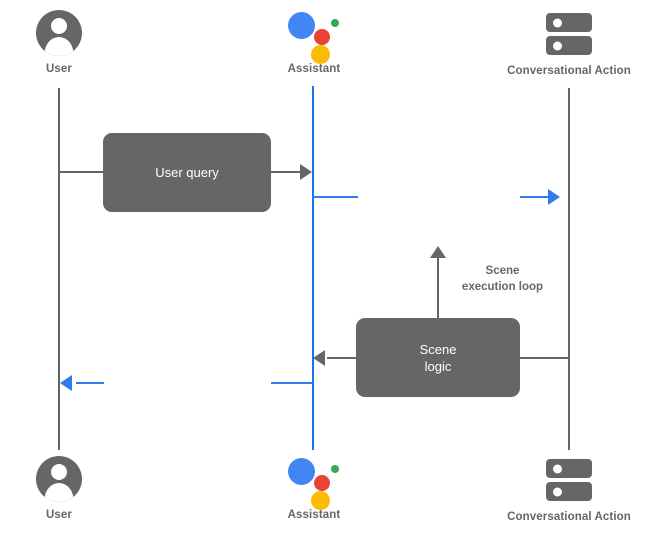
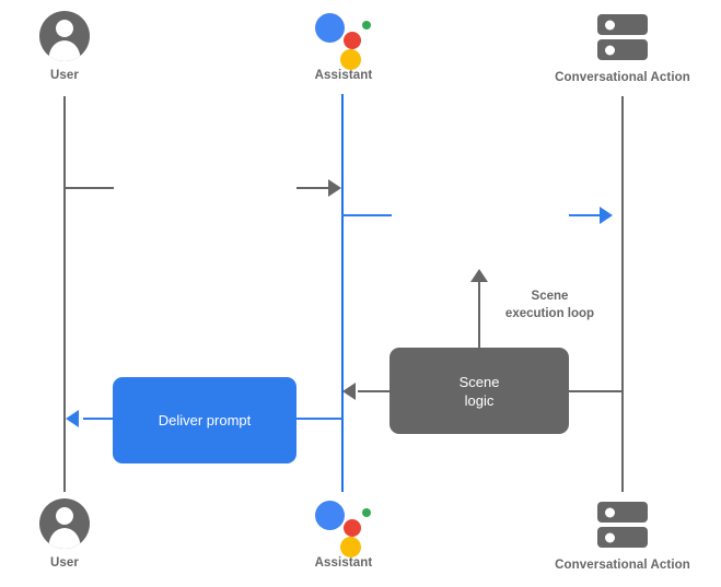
  User
  Assistant
  Conversational Action
- User query
  Scene
  execution loop
  Scene
  logic
+ Deliver prompt
  User
  Assistant
  Conversational Action
